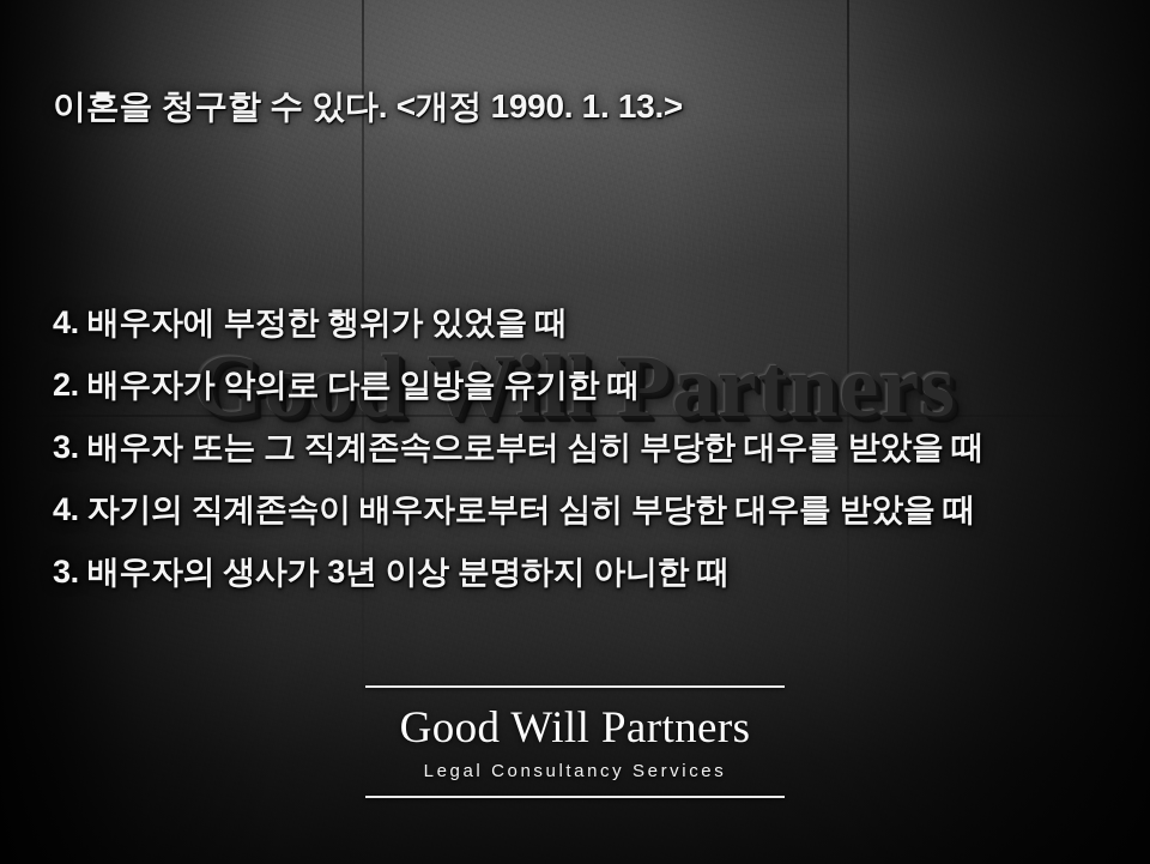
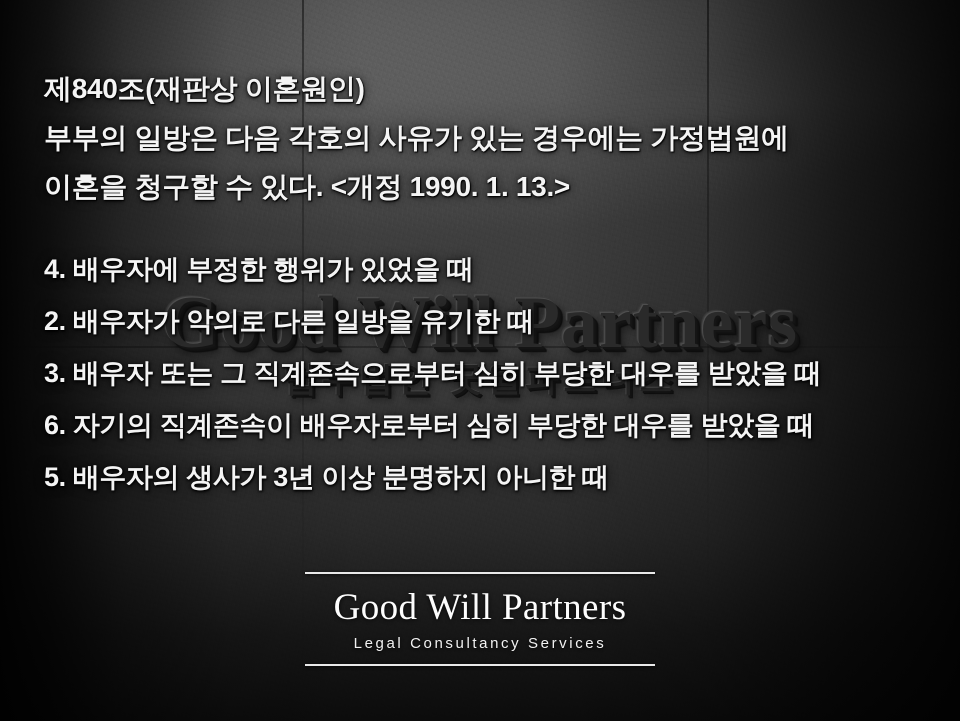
  Good Will Partners
+ 법무법인 굿윌파트너스
+ 제840조(재판상 이혼원인)
+ 부부의 일방은 다음 각호의 사유가 있는 경우에는 가정법원에
  이혼을 청구할 수 있다. <개정 1990. 1. 13.>
  4. 배우자에 부정한 행위가 있었을 때
  2. 배우자가 악의로 다른 일방을 유기한 때
  3. 배우자 또는 그 직계존속으로부터 심히 부당한 대우를 받았을 때
- 4. 자기의 직계존속이 배우자로부터 심히 부당한 대우를 받았을 때
+ 6. 자기의 직계존속이 배우자로부터 심히 부당한 대우를 받았을 때
- 3. 배우자의 생사가 3년 이상 분명하지 아니한 때
+ 5. 배우자의 생사가 3년 이상 분명하지 아니한 때
  Good Will Partners
  Legal Consultancy Services
